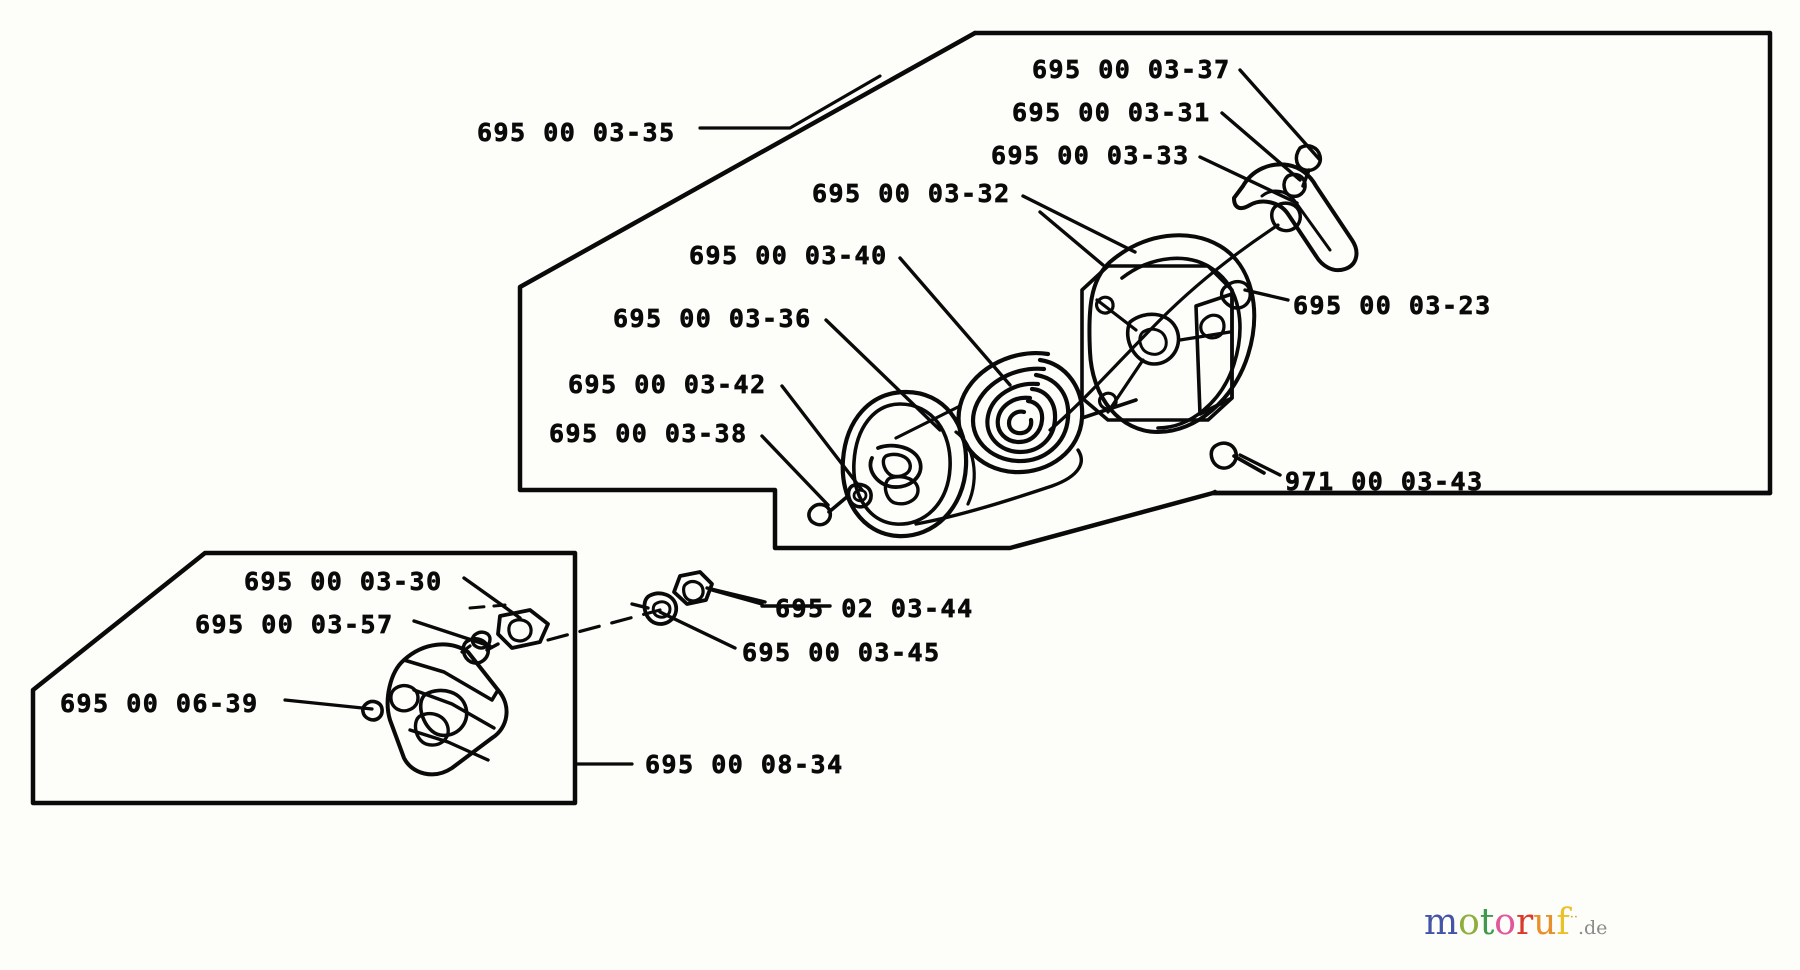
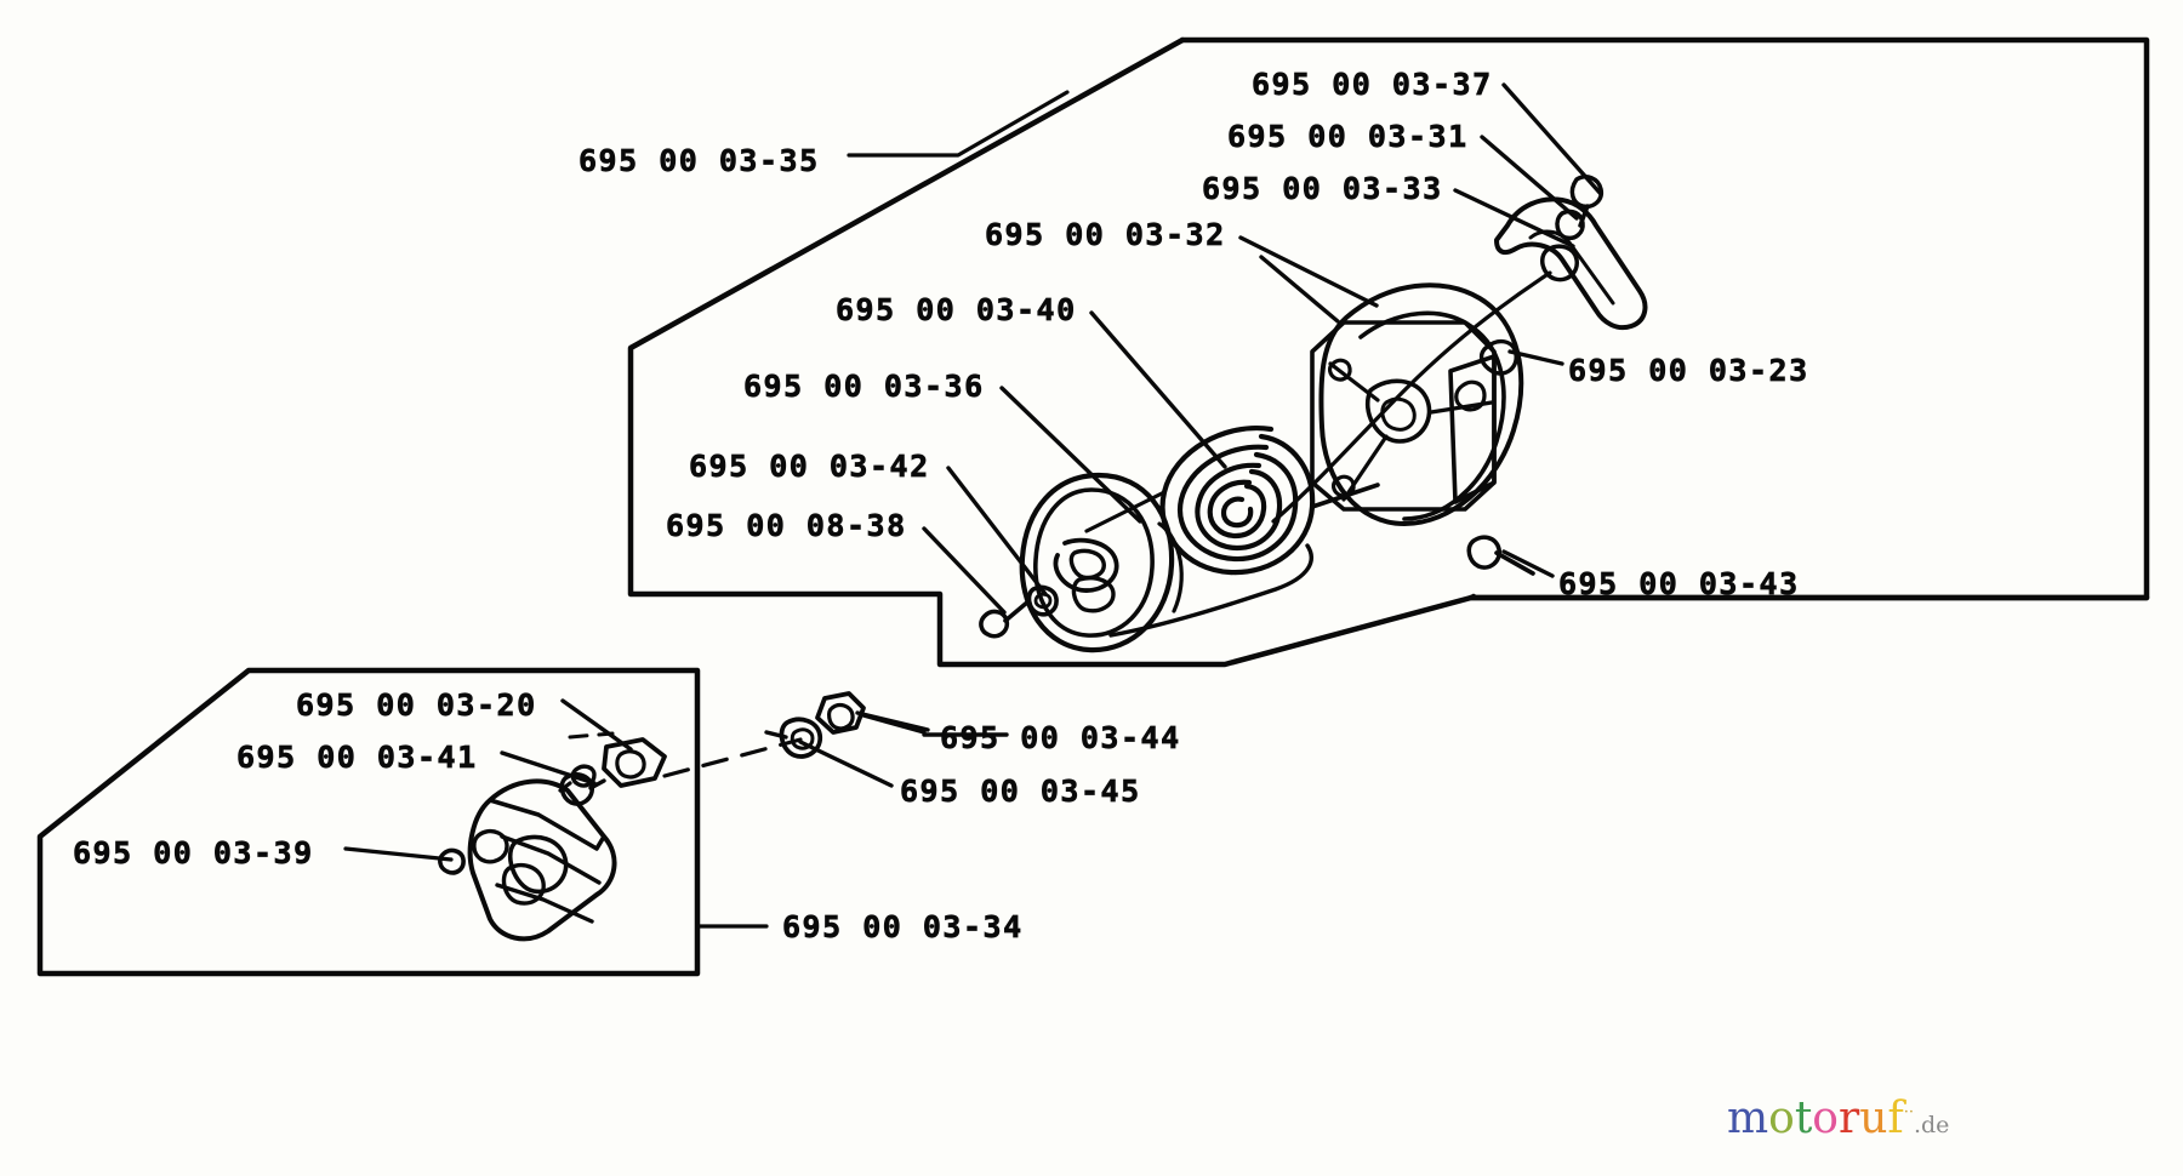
  695 00 03-35
  695 00 03-37
  695 00 03-31
  695 00 03-33
  695 00 03-32
  695 00 03-40
  695 00 03-36
  695 00 03-42
- 695 00 03-38
+ 695 00 08-38
  695 00 03-23
- 971 00 03-43
+ 695 00 03-43
- 695 00 03-30
+ 695 00 03-20
- 695 00 03-57
+ 695 00 03-41
- 695 00 06-39
+ 695 00 03-39
- 695 02 03-44
+ 695 00 03-44
  695 00 03-45
- 695 00 08-34
+ 695 00 03-34
  motoruf··.de
